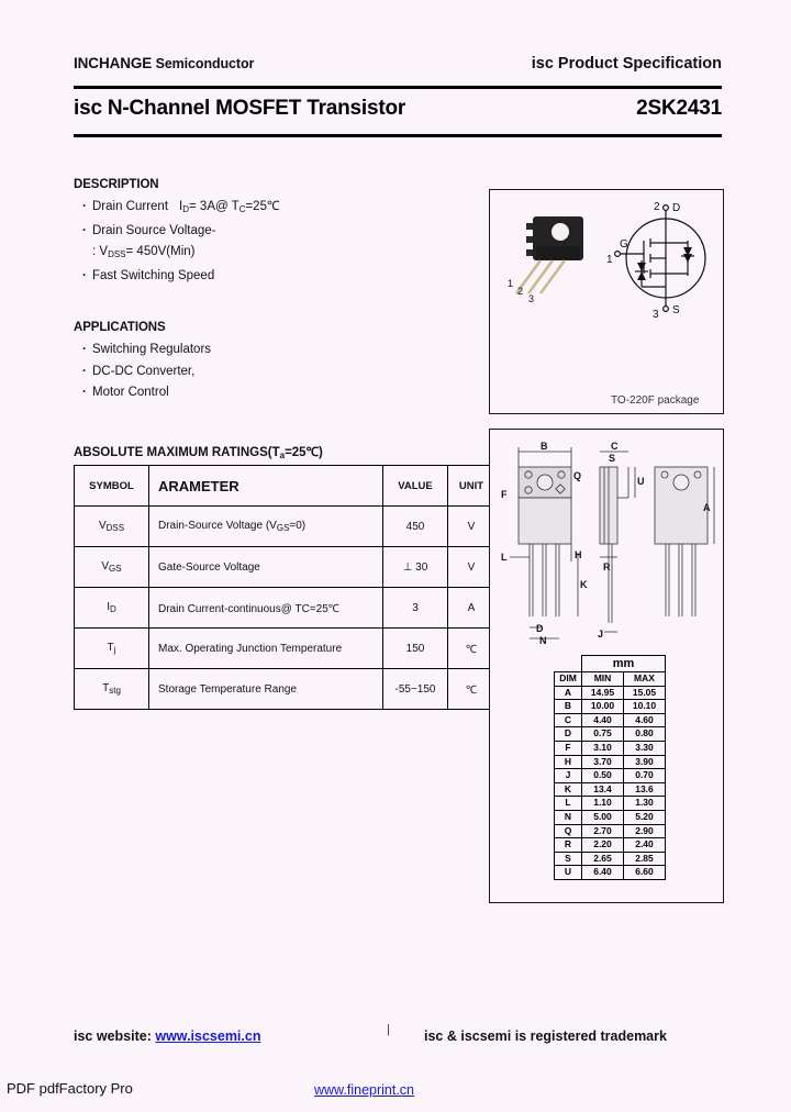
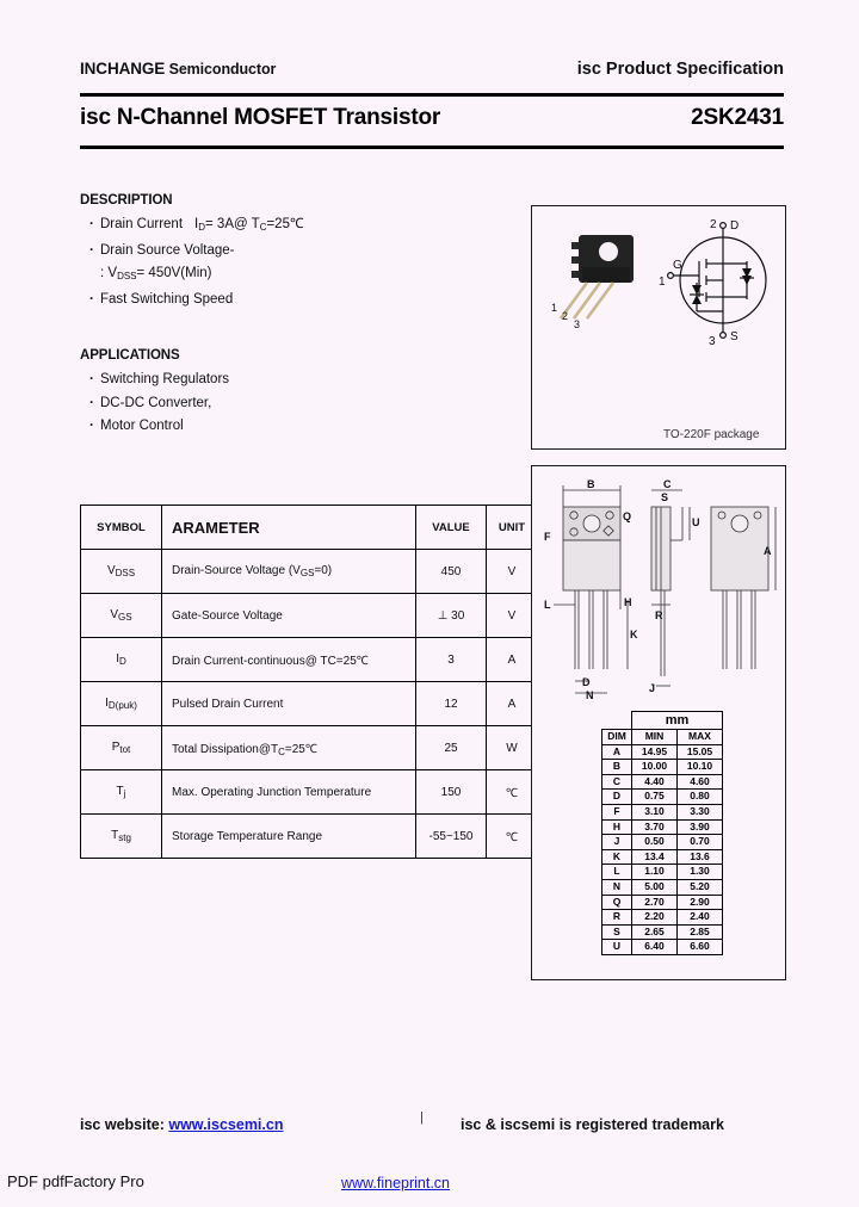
  INCHANGE Semiconductor
  isc Product Specification
  isc N-Channel MOSFET Transistor
  2SK2431
  DESCRIPTION
  Drain Current ID= 3A@ TC=25℃
  Drain Source Voltage-
  : VDSS= 450V(Min)
  Fast Switching Speed
  APPLICATIONS
  Switching Regulators
  DC-DC Converter,
  Motor Control
- ABSOLUTE MAXIMUM RATINGS(Ta=25℃)
  SYMBOL	ARAMETER	VALUE	UNIT
  VDSS	Drain-Source Voltage (VGS=0)	450	V
  VGS	Gate-Source Voltage	⊥ 30	V
  ID	Drain Current-continuous@ TC=25℃	3	A
+ ID(puk)	Pulsed Drain Current	12	A
+ Ptot	Total Dissipation@TC=25℃	25	W
  Tj	Max. Operating Junction Temperature	150	℃
  Tstg	Storage Temperature Range	-55~150	℃
  1
  2
  3
  D
  S
  G
  2
  3
  1
  TO-220F package
  B
  Q
  F
  H
  L
  K
  D
  N
  C
  S
  U
  R
  J
  A
  	mm
  DIM	MIN	MAX
  A	14.95	15.05
  B	10.00	10.10
  C	4.40	4.60
  D	0.75	0.80
  F	3.10	3.30
  H	3.70	3.90
  J	0.50	0.70
  K	13.4	13.6
  L	1.10	1.30
  N	5.00	5.20
  Q	2.70	2.90
  R	2.20	2.40
  S	2.65	2.85
  U	6.40	6.60
  isc website: www.iscsemi.cn
  |
  isc & iscsemi is registered trademark
  PDF pdfFactory Pro
  www.fineprint.cn
